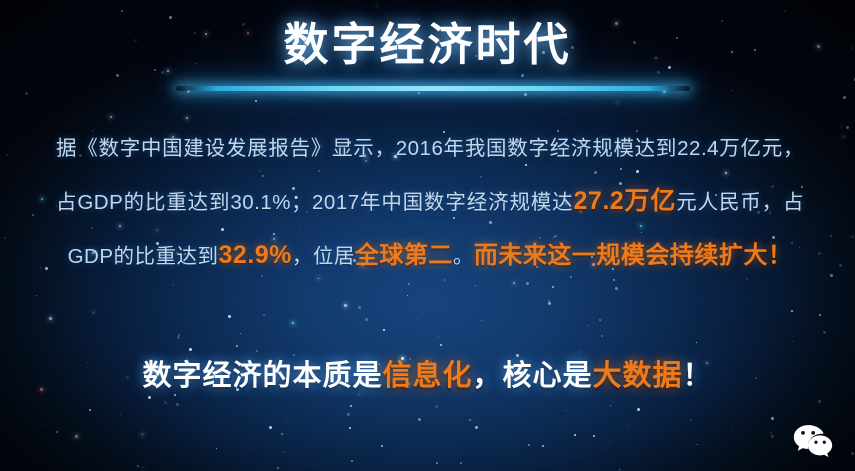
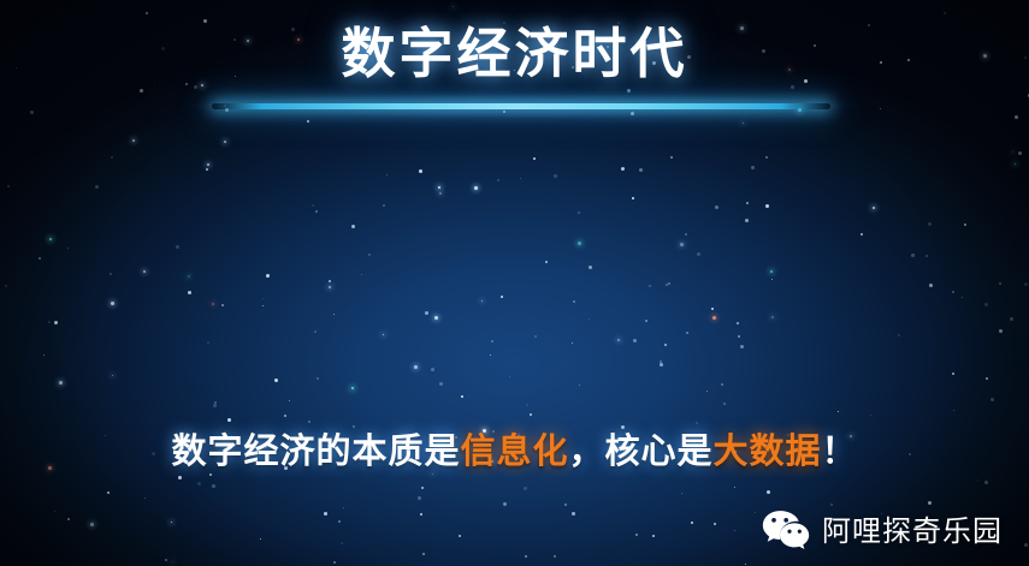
  数字经济时代
- 据《数字中国建设发展报告》显示，2016年我国数字经济规模达到22.4万亿元，占GDP的比重达到30.1%；2017年中国数字经济规模达27.2万亿元人民币，占GDP的比重达到32.9%，位居全球第二。而未来这一规模会持续扩大！
  数字经济的本质是信息化，核心是大数据！
+ 阿哩探奇乐园
